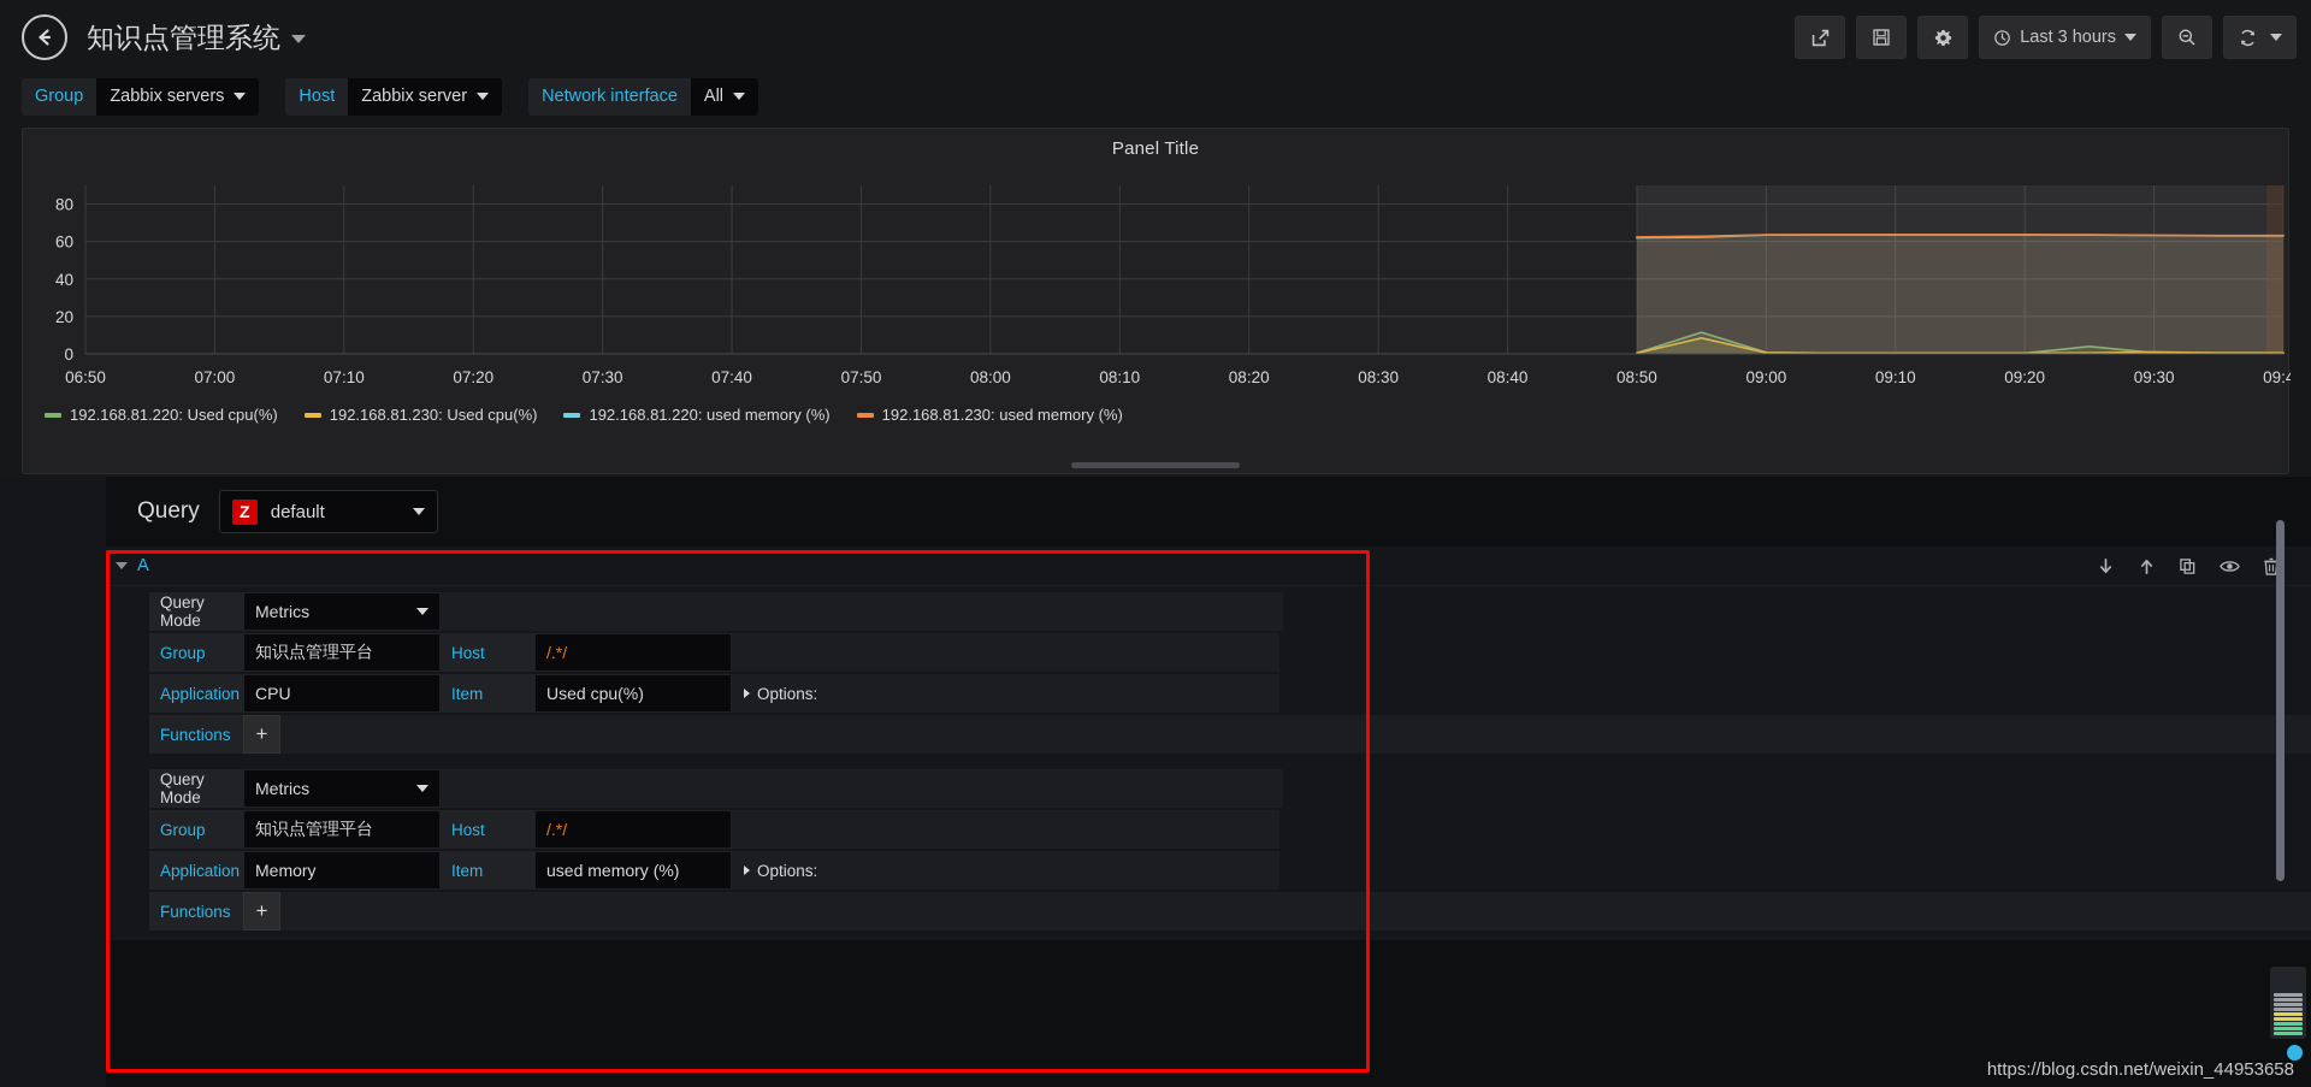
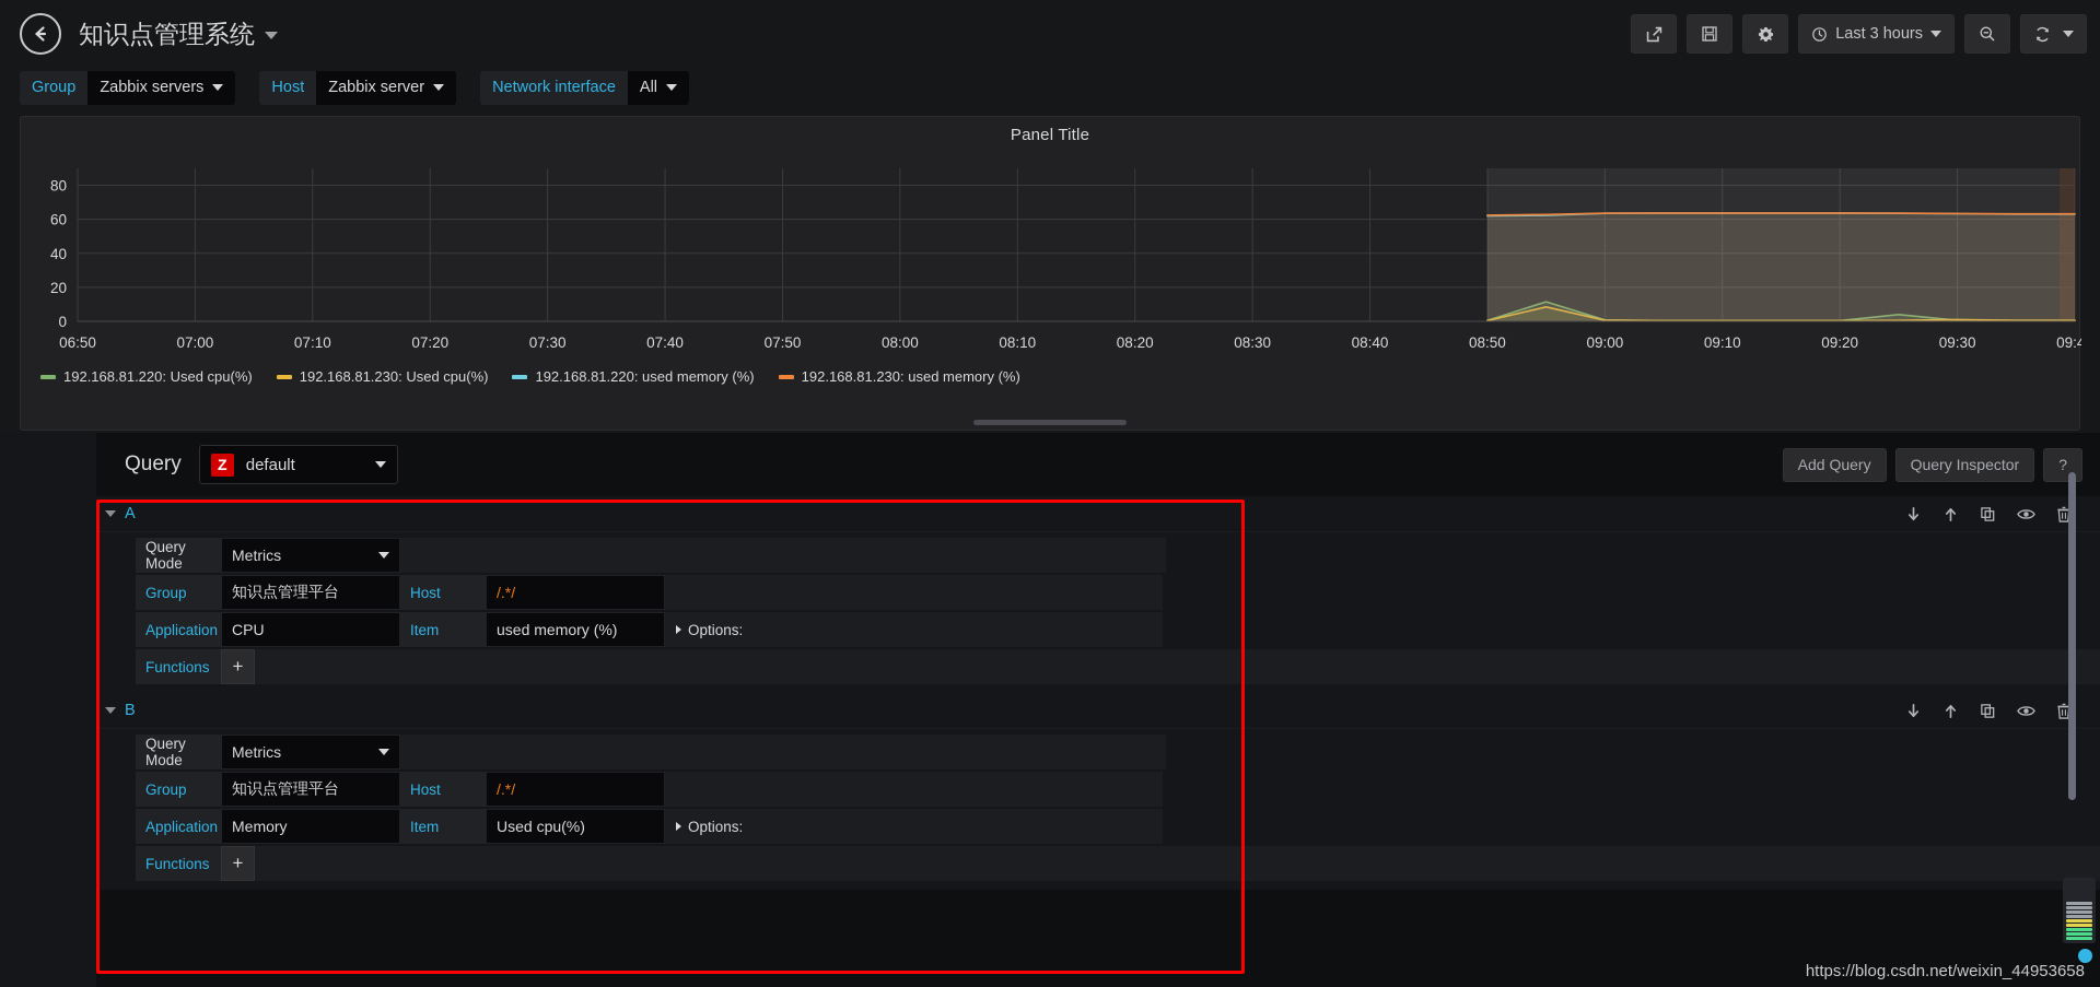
  知识点管理系统
  Last 3 hours
  Group
  Zabbix servers
  Host
  Zabbix server
  Network interface
  All
  Panel Title
  0
  20
  40
  60
  80
  06:50
  07:00
  07:10
  07:20
  07:30
  07:40
  07:50
  08:00
  08:10
  08:20
  08:30
  08:40
  08:50
  09:00
  09:10
  09:20
  09:30
  09:4
  192.168.81.220: Used cpu(%)
  192.168.81.230: Used cpu(%)
  192.168.81.220: used memory (%)
  192.168.81.230: used memory (%)
  Query
  Z
  default
+ Add Query
+ Query Inspector
+ ?
  A
  Query Mode
  Metrics
  Group
  知识点管理平台
  Host
  /.*/
  Application
  CPU
  Item
- Used cpu(%)
+ used memory (%)
  Options:
  Functions
  +
+ B
  Query Mode
  Metrics
  Group
  知识点管理平台
  Host
  /.*/
  Application
  Memory
  Item
- used memory (%)
+ Used cpu(%)
  Options:
  Functions
  +
  https://blog.csdn.net/weixin_44953658
